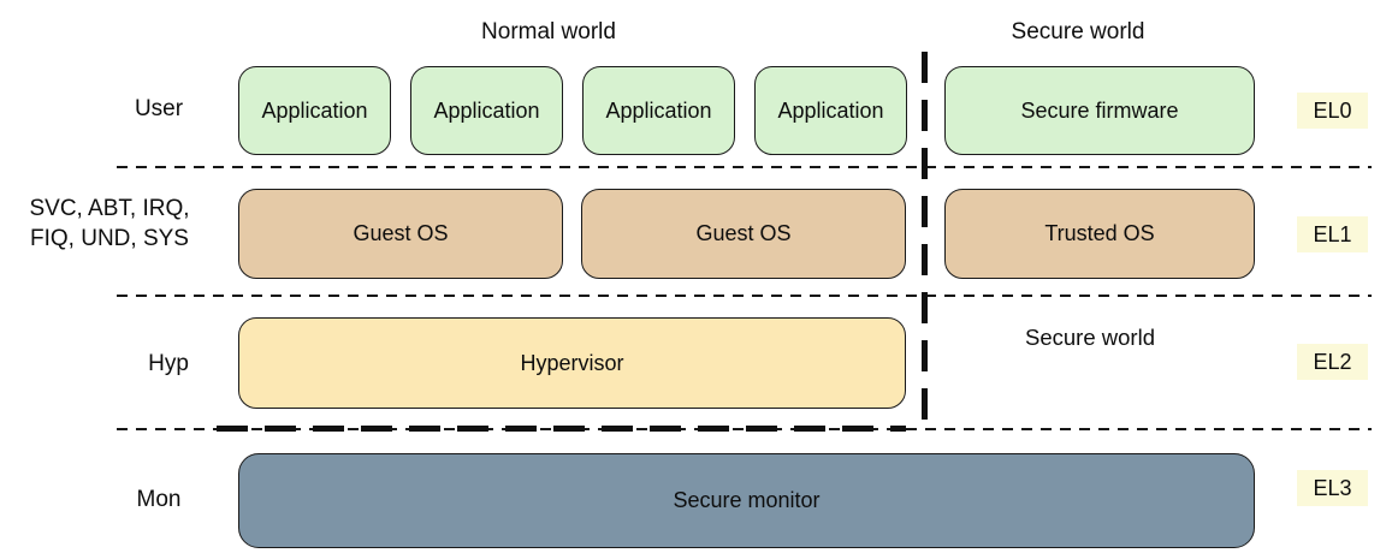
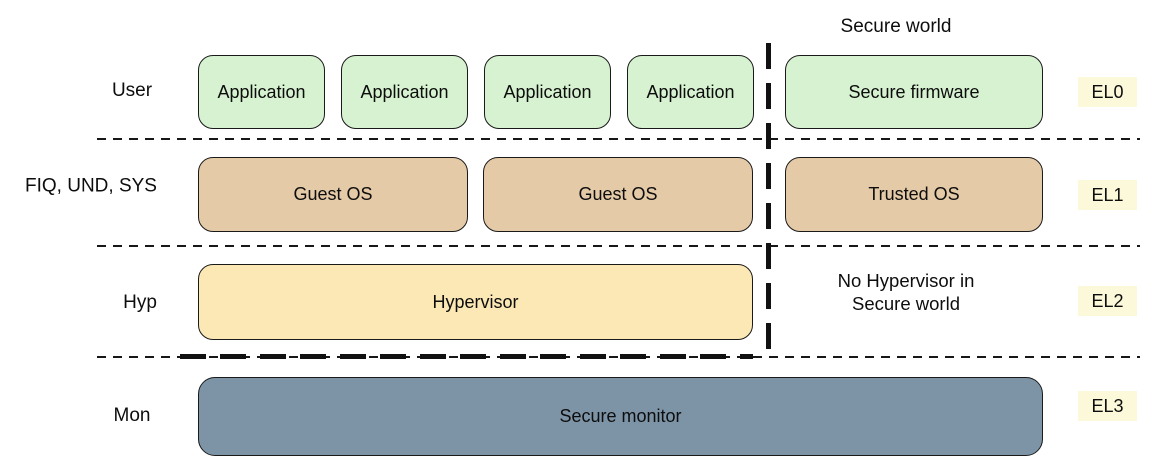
- Normal world
  Secure world
  User
- SVC, ABT, IRQ,
  FIQ, UND, SYS
  Hyp
  Mon
  Application
  Application
  Application
  Application
  Secure firmware
  EL0
  Guest OS
  Guest OS
  Trusted OS
  EL1
  Hypervisor
+ No Hypervisor in
  Secure world
  EL2
  Secure monitor
  EL3
